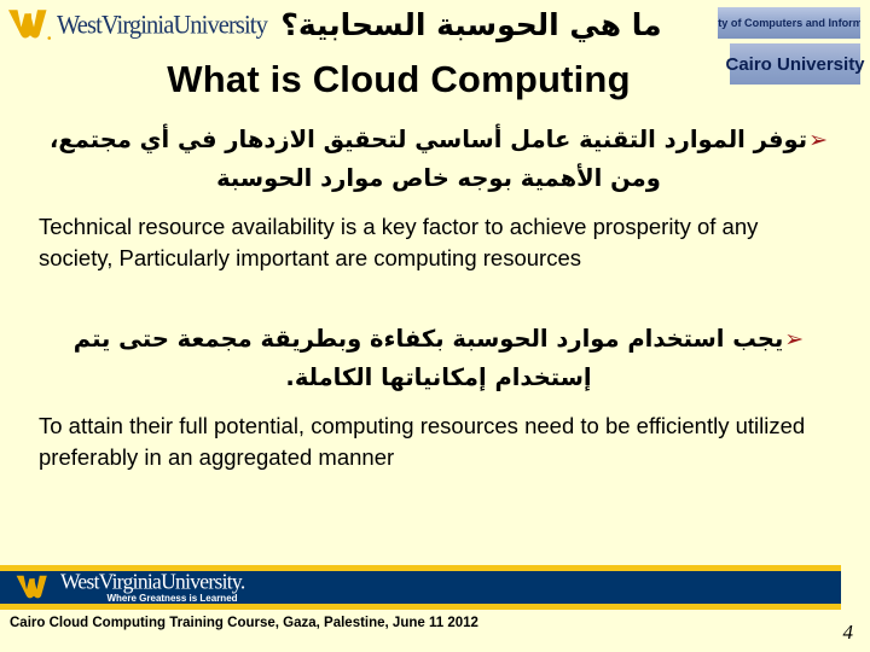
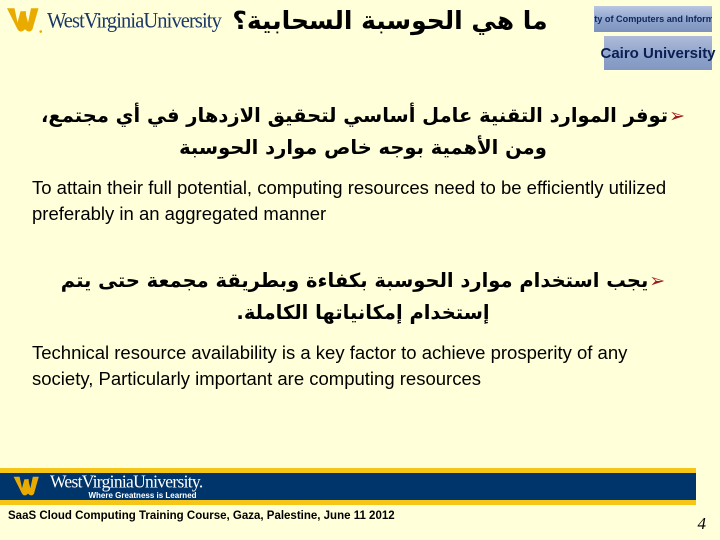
  WestVirginiaUniversity
  ما هي الحوسبة السحابية؟
- What is Cloud Computing
  Cairo University
  ➢توفر الموارد التقنية عامل أساسي لتحقيق الازدهار في أي مجتمع، ومن الأهمية بوجه خاص موارد الحوسبة
- Technical resource availability is a key factor to achieve prosperity of any society, Particularly important are computing resources
+ To attain their full potential, computing resources need to be efficiently utilized preferably in an aggregated manner
  ➢يجب استخدام موارد الحوسبة بكفاءة وبطريقة مجمعة حتى يتم إستخدام إمكانياتها الكاملة.
- To attain their full potential, computing resources need to be efficiently utilized preferably in an aggregated manner
+ Technical resource availability is a key factor to achieve prosperity of any society, Particularly important are computing resources
  WestVirginiaUniversity.
  Where Greatness is Learned
- Cairo Cloud Computing Training Course, Gaza, Palestine, June 11 2012
+ SaaS Cloud Computing Training Course, Gaza, Palestine, June 11 2012
  4
